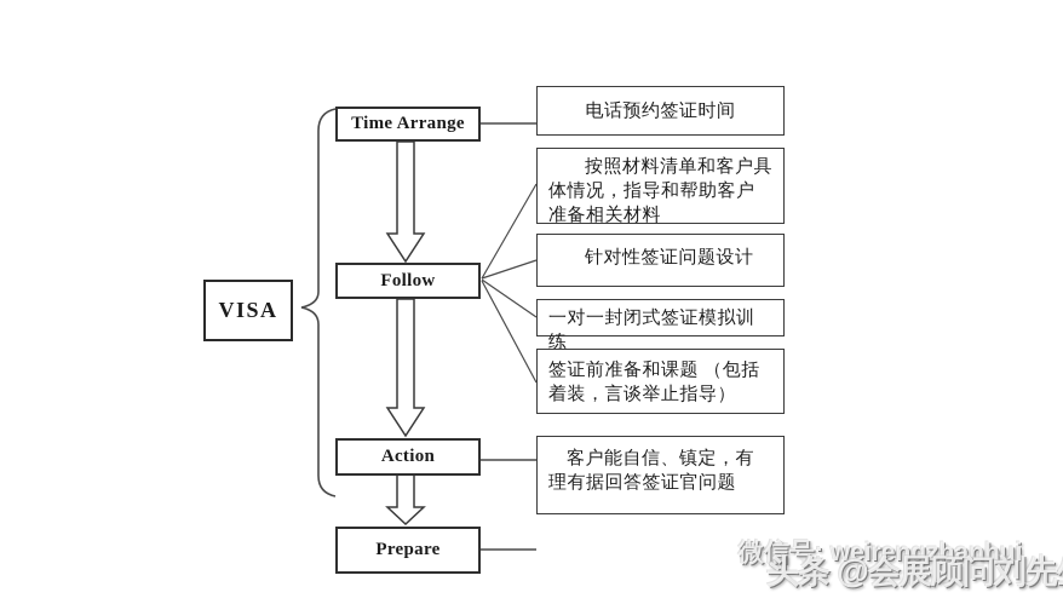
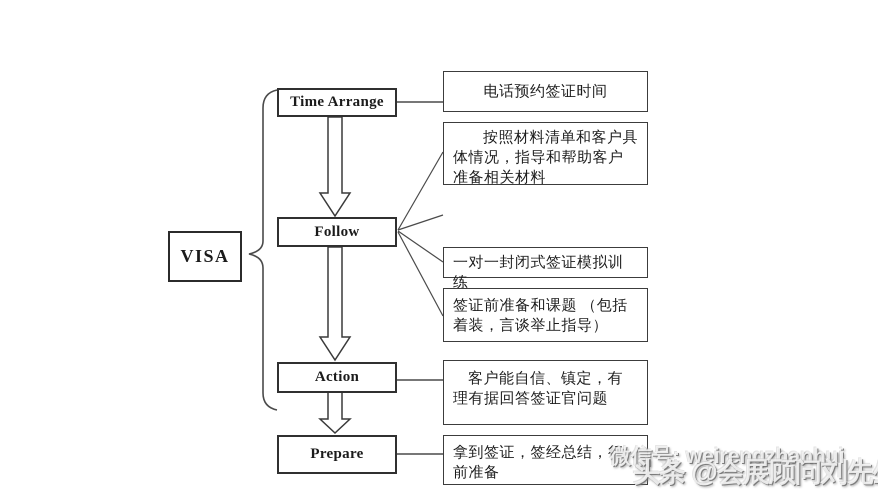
  VISA
  Time Arrange
  Follow
  Action
  Prepare
  电话预约签证时间
  按照材料清单和客户具体情况，指导和帮助客户准备相关材料
- 针对性签证问题设计
  一对一封闭式签证模拟训练
  签证前准备和课题 （包括着装，言谈举止指导）
  客户能自信、镇定，有理有据回答签证官问题
+ 拿到签证，签经总结，行前准备
  微信号: weirengzhanhui
  头条 @会展顾问刘先
